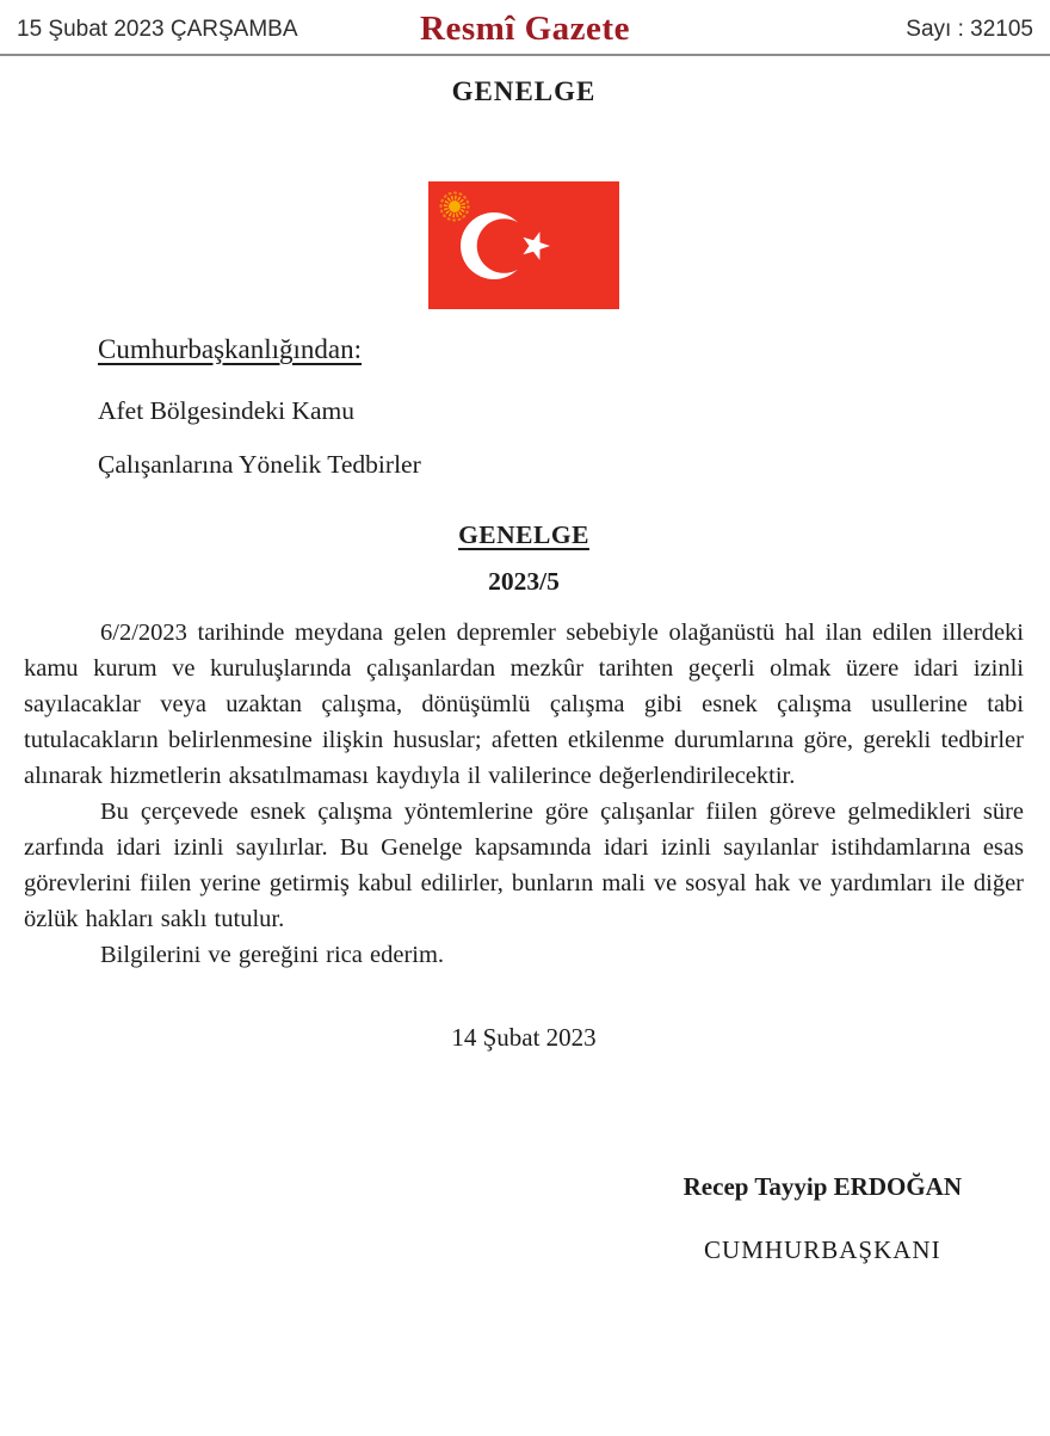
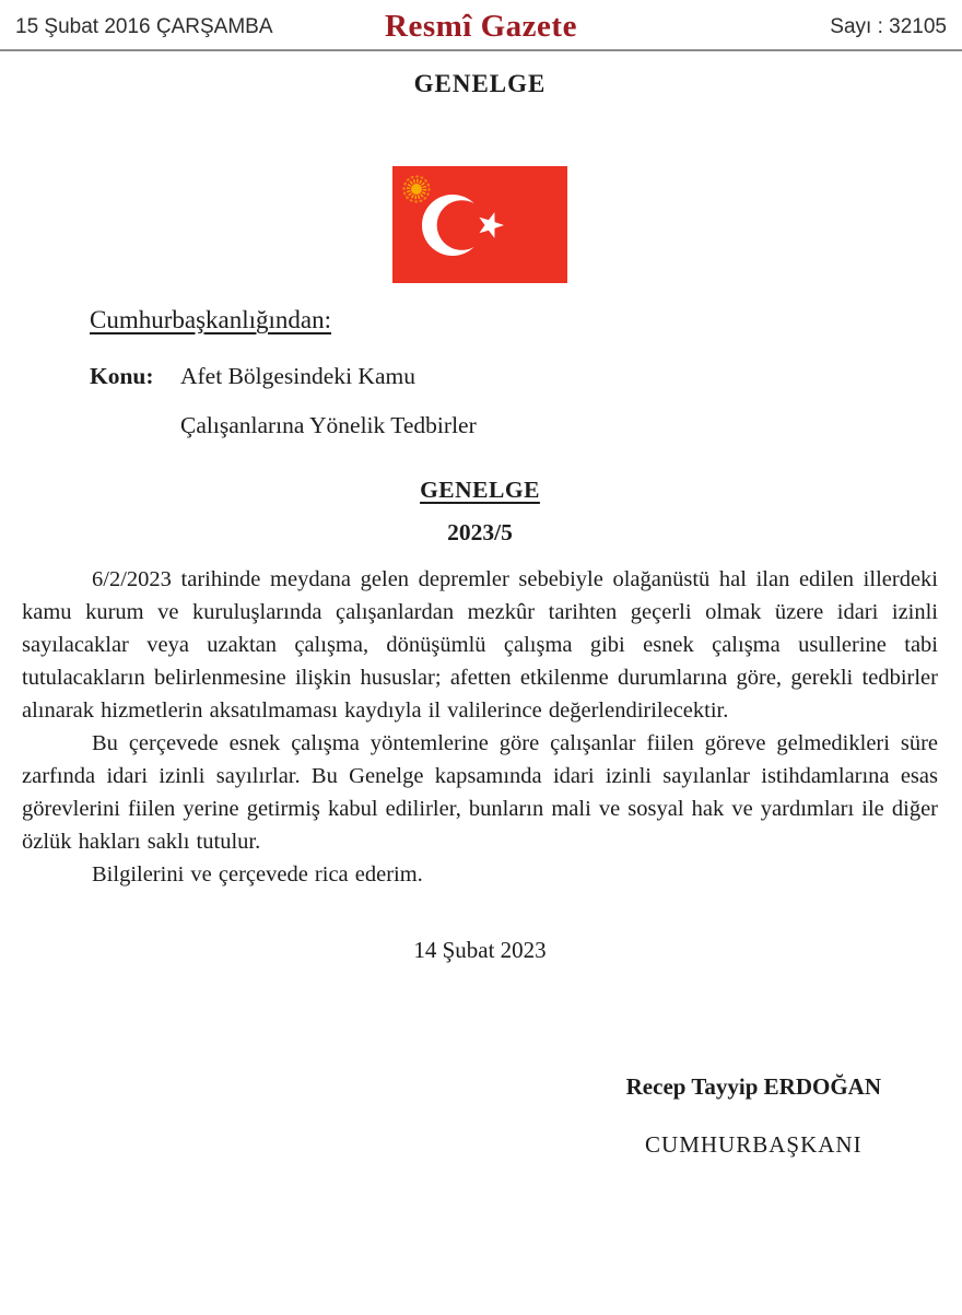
- 15 Şubat 2023 ÇARŞAMBA
+ 15 Şubat 2016 ÇARŞAMBA
  Resmî Gazete
  Sayı : 32105
  GENELGE
  Cumhurbaşkanlığından:
+ Konu:
  Afet Bölgesindeki Kamu
  Çalışanlarına Yönelik Tedbirler
  GENELGE
  2023/5
  6/2/2023 tarihinde meydana gelen depremler sebebiyle olağanüstü hal ilan edilen illerdeki kamu kurum ve kuruluşlarında çalışanlardan mezkûr tarihten geçerli olmak üzere idari izinli sayılacaklar veya uzaktan çalışma, dönüşümlü çalışma gibi esnek çalışma usullerine tabi tutulacakların belirlenmesine ilişkin hususlar; afetten etkilenme durumlarına göre, gerekli tedbirler alınarak hizmetlerin aksatılmaması kaydıyla il valilerince değerlendirilecektir.
  Bu çerçevede esnek çalışma yöntemlerine göre çalışanlar fiilen göreve gelmedikleri süre zarfında idari izinli sayılırlar. Bu Genelge kapsamında idari izinli sayılanlar istihdamlarına esas görevlerini fiilen yerine getirmiş kabul edilirler, bunların mali ve sosyal hak ve yardımları ile diğer özlük hakları saklı tutulur.
- Bilgilerini ve gereğini rica ederim.
+ Bilgilerini ve çerçevede rica ederim.
  14 Şubat 2023
  Recep Tayyip ERDOĞAN
  CUMHURBAŞKANI
